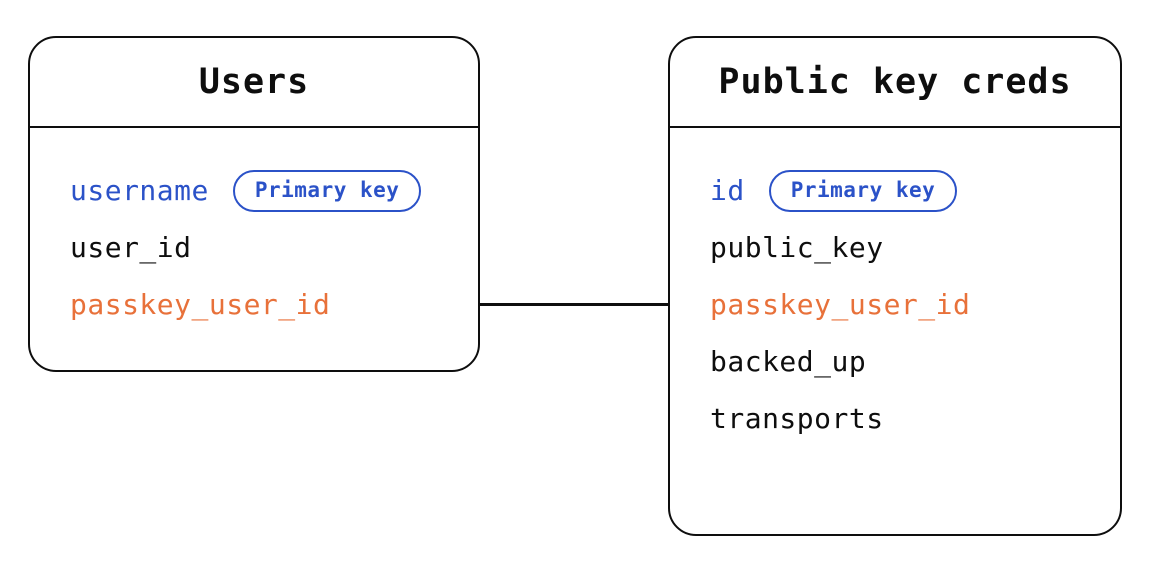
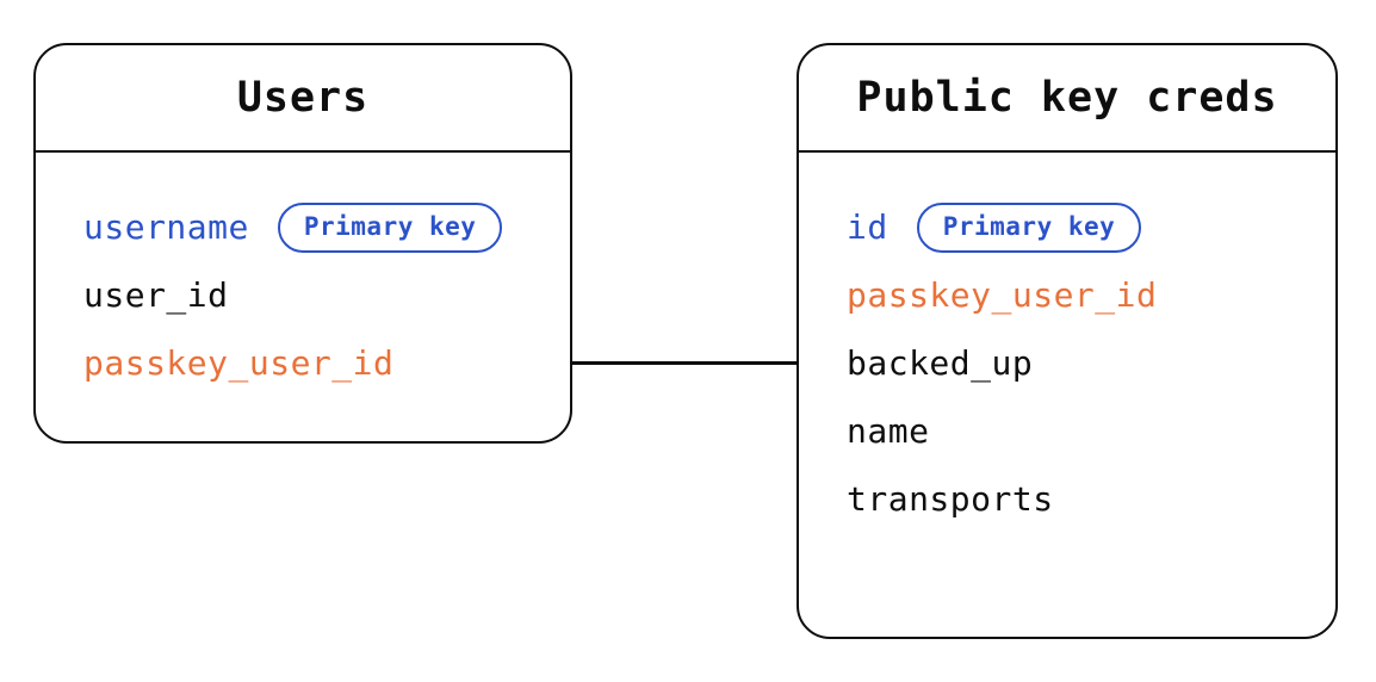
  Users
  username
  Primary key
  user_id
  passkey_user_id
  Public key creds
  id
  Primary key
- public_key
  passkey_user_id
  backed_up
+ name
  transports
